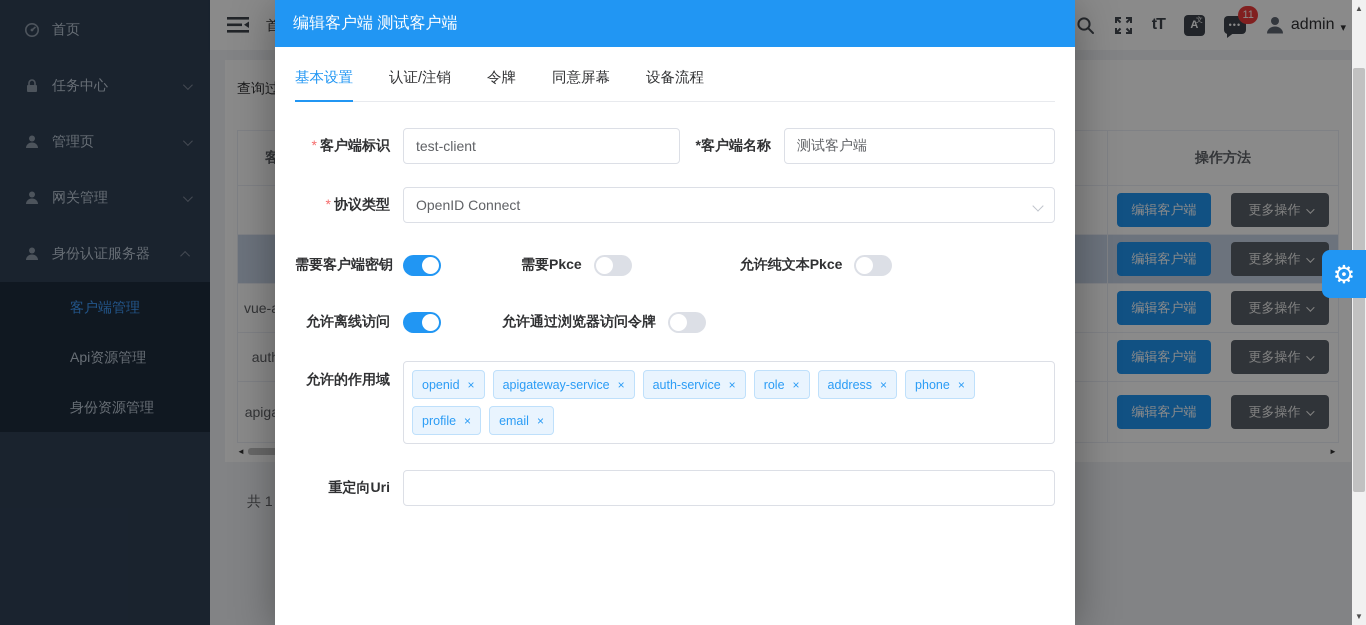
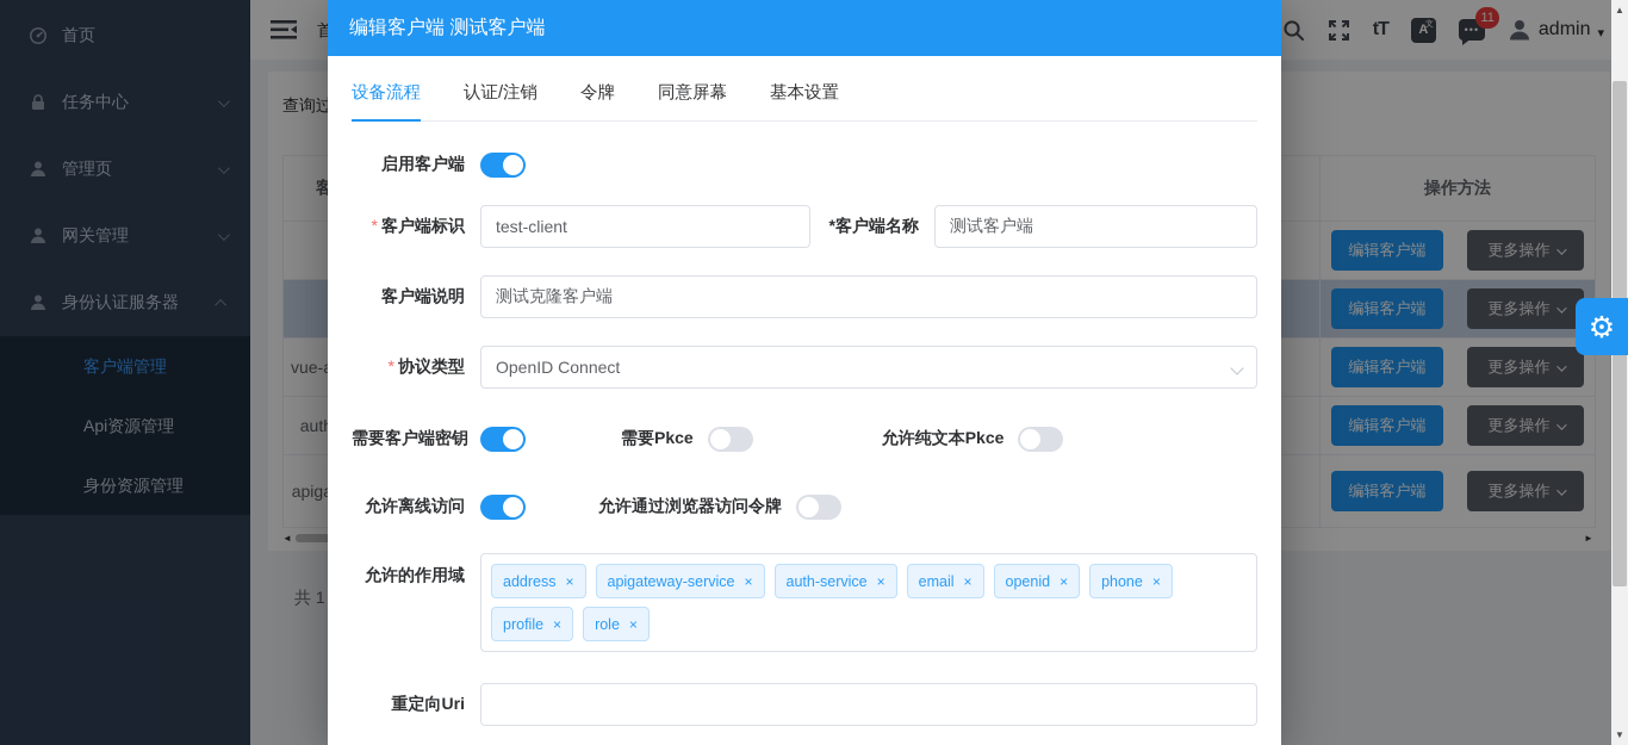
  首页
  任务中心
  管理页
  网关管理
  身份认证服务器
  客户端管理
  Api资源管理
  身份资源管理
  tT
  A
  •••
  11
  admin
  ▾
  查询过
  客
  操作方法
  编辑客户端
  更多操作
  编辑客户端
  更多操作
  vue-
  编辑客户端
  更多操作
  aut
  编辑客户端
  更多操作
  apig
  编辑客户端
  更多操作
  ◄
  ►
  共 1
  编辑客户端 测试客户端
- 基本设置
+ 设备流程
  认证/注销
  令牌
  同意屏幕
- 设备流程
+ 基本设置
+ 启用客户端
  * 客户端标识
  test-client
  *客户端名称
  测试客户端
+ 客户端说明
+ 测试克隆客户端
  * 协议类型
  OpenID Connect
  需要客户端密钥
  需要Pkce
  允许纯文本Pkce
  允许离线访问
  允许通过浏览器访问令牌
  允许的作用域
- openid
+ address
  ×
  apigateway-service
  ×
  auth-service
  ×
- role
+ email
  ×
- address
+ openid
  ×
  phone
  ×
  profile
  ×
- email
+ role
  ×
  重定向Uri
  ▲
  ▼
  ⚙
